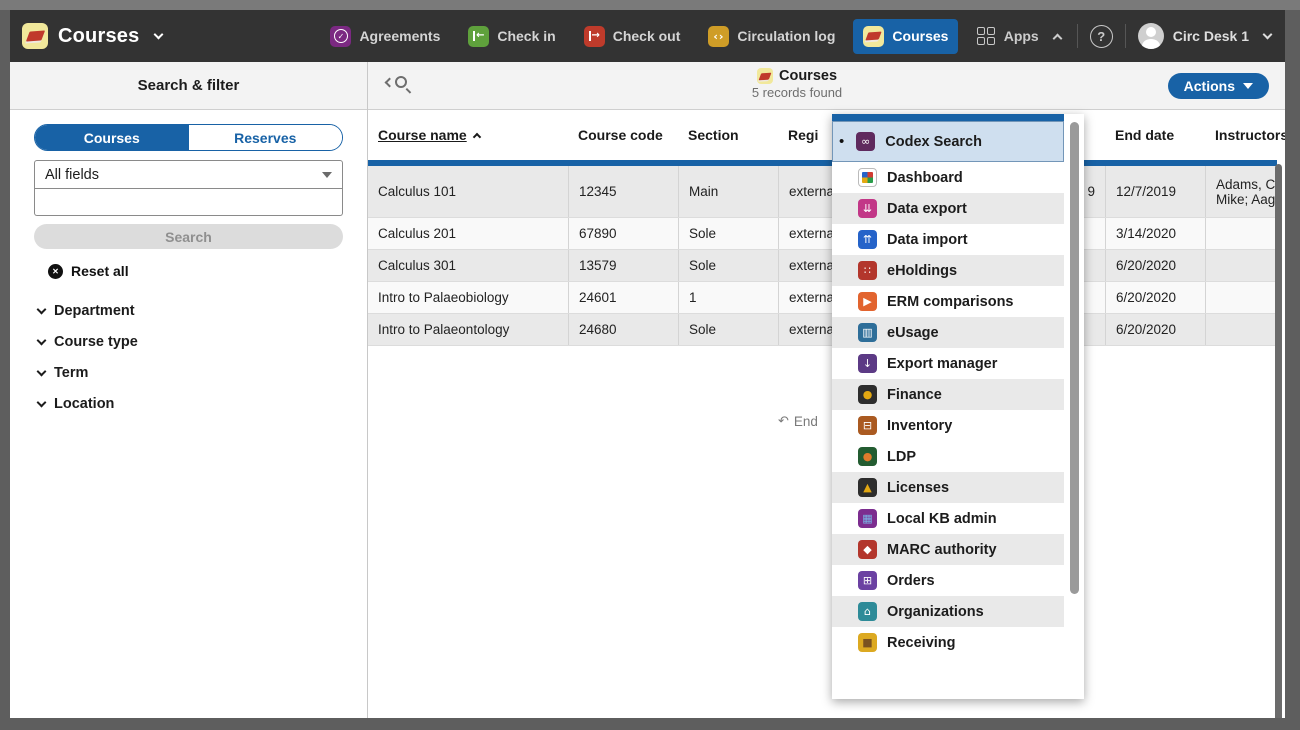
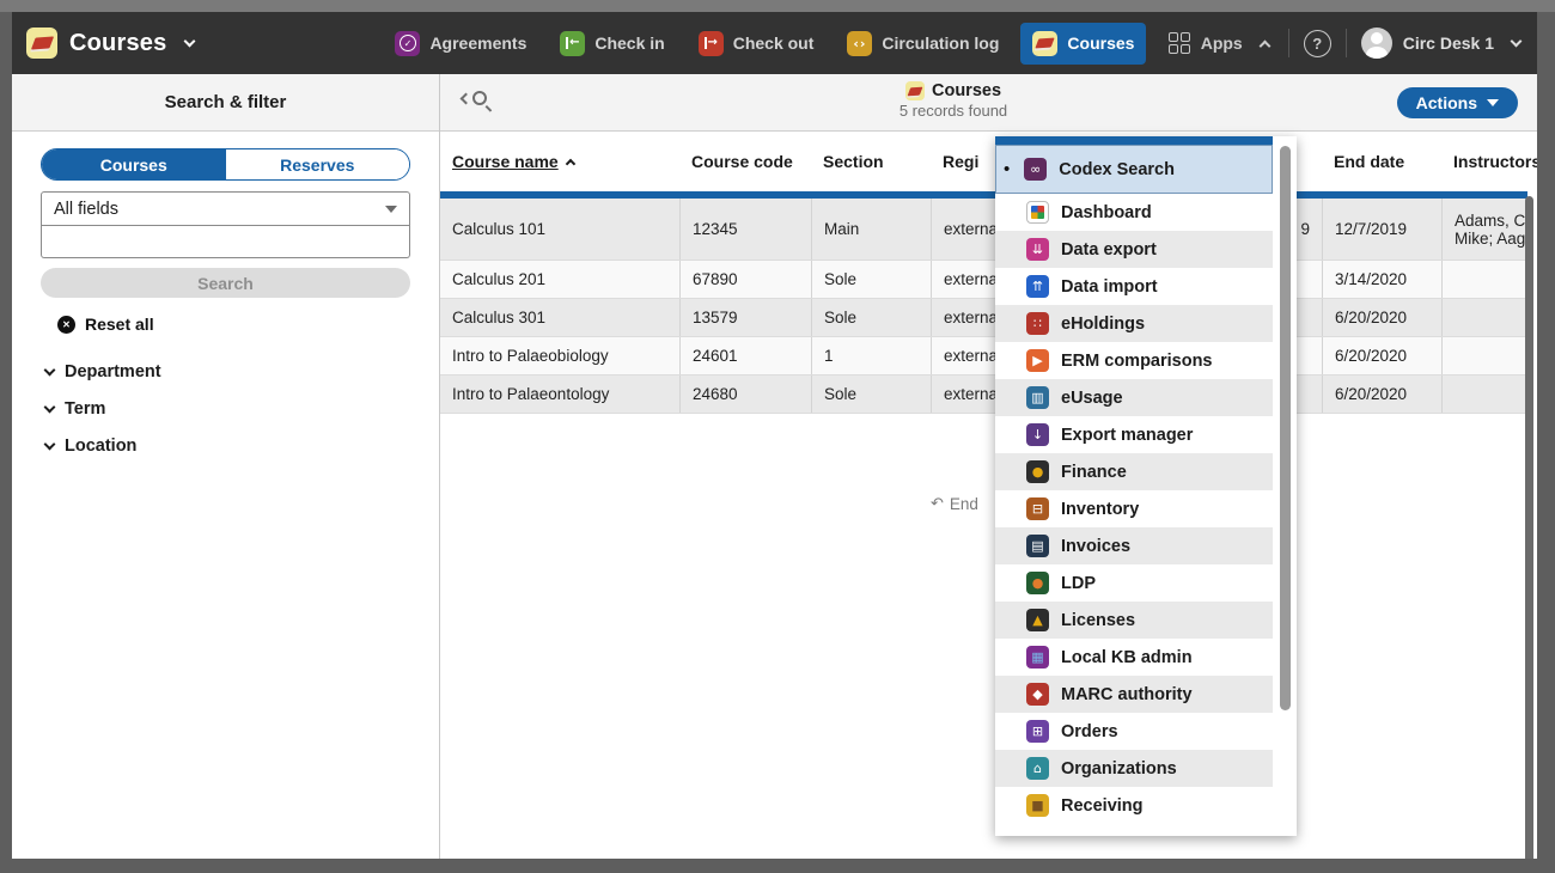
  Courses
  ✓
  Agreements
  ←
  Check in
  →
  Check out
  ‹›
  Circulation log
  Courses
  Apps
  ?
  Circ Desk 1
  Search & filter
  Courses
  Reserves
  All fields
  Search
  ✕
  Reset all
  Department
- Course type
  Term
  Location
  Courses
  5 records found
  Actions
  Course name
  Course code
  Section
  Regi
  End date
  Instructors
  Calculus 101
  12345
  Main
  externa
  9
  12/7/2019
  Adams, C
  Mike; Aag
  Calculus 201
  67890
  Sole
  externa
  3/14/2020
  Calculus 301
  13579
  Sole
  externa
  6/20/2020
  Intro to Palaeobiology
  24601
  1
  externa
  6/20/2020
  Intro to Palaeontology
  24680
  Sole
  externa
  6/20/2020
  ↶
  End
  •
  ∞
  Codex Search
  Dashboard
  ⇊
  Data export
  ⇈
  Data import
  ∷
  eHoldings
  ▶
  ERM comparisons
  ▥
  eUsage
  ↓
  Export manager
  ●
  Finance
  ⊟
  Inventory
+ ▤
+ Invoices
  ●
  LDP
  ▲
  Licenses
  ▦
  Local KB admin
  ◆
  MARC authority
  ⊞
  Orders
  ⌂
  Organizations
  ■
  Receiving
